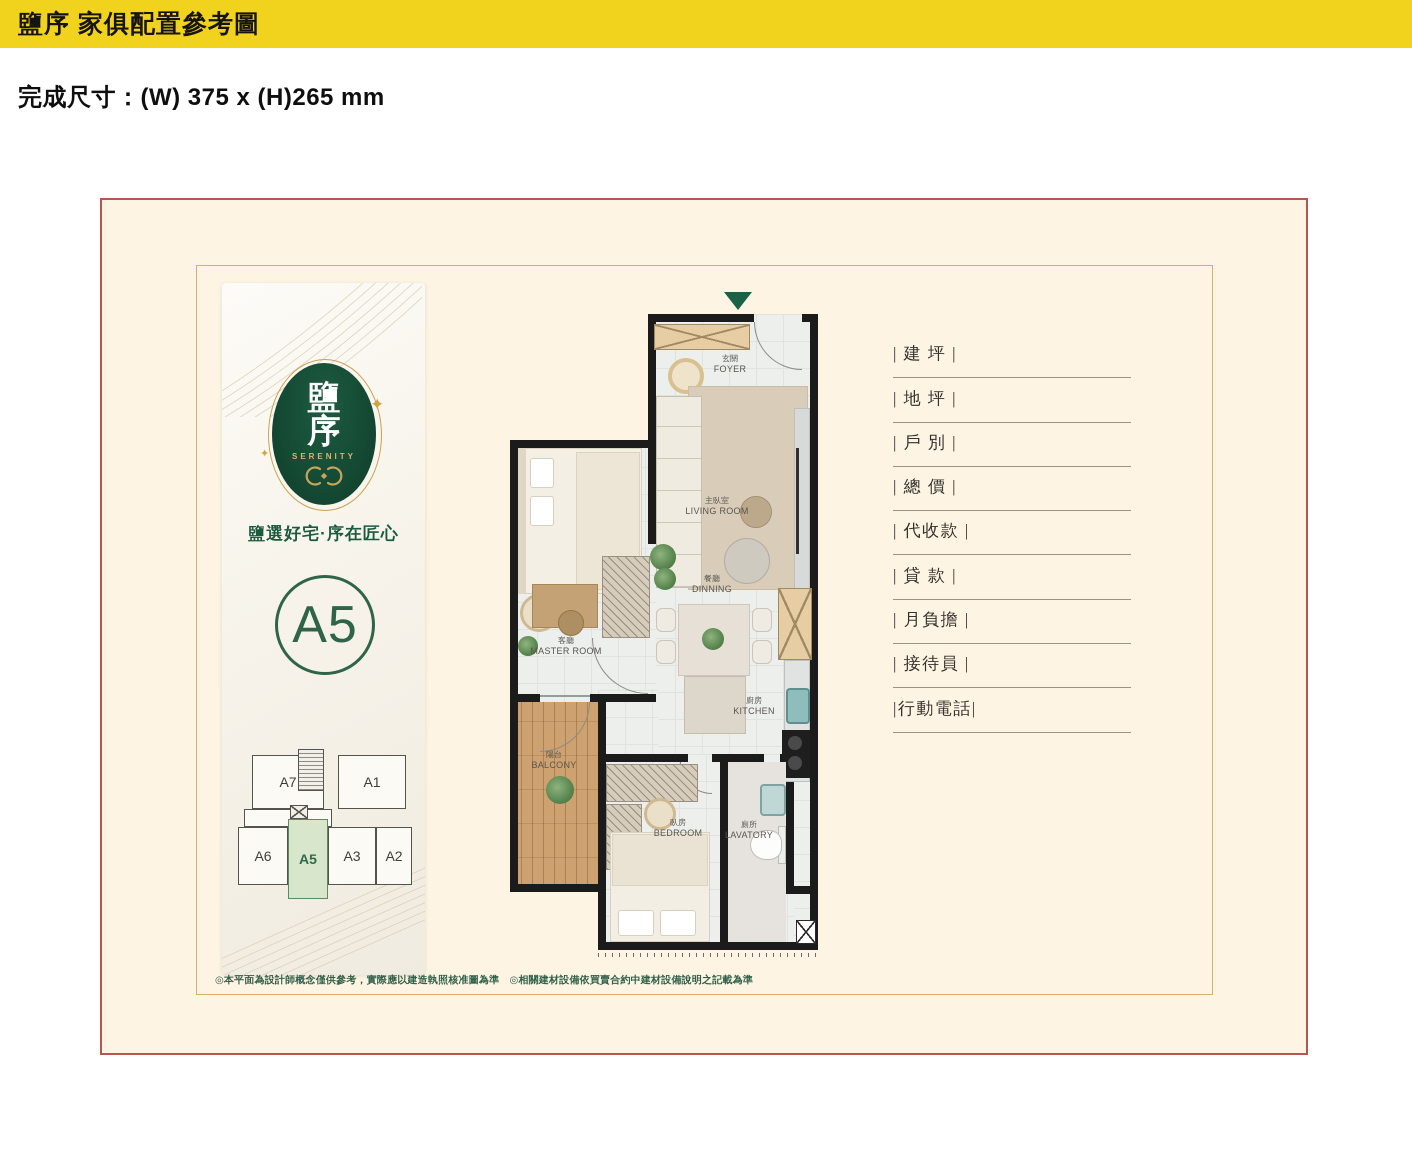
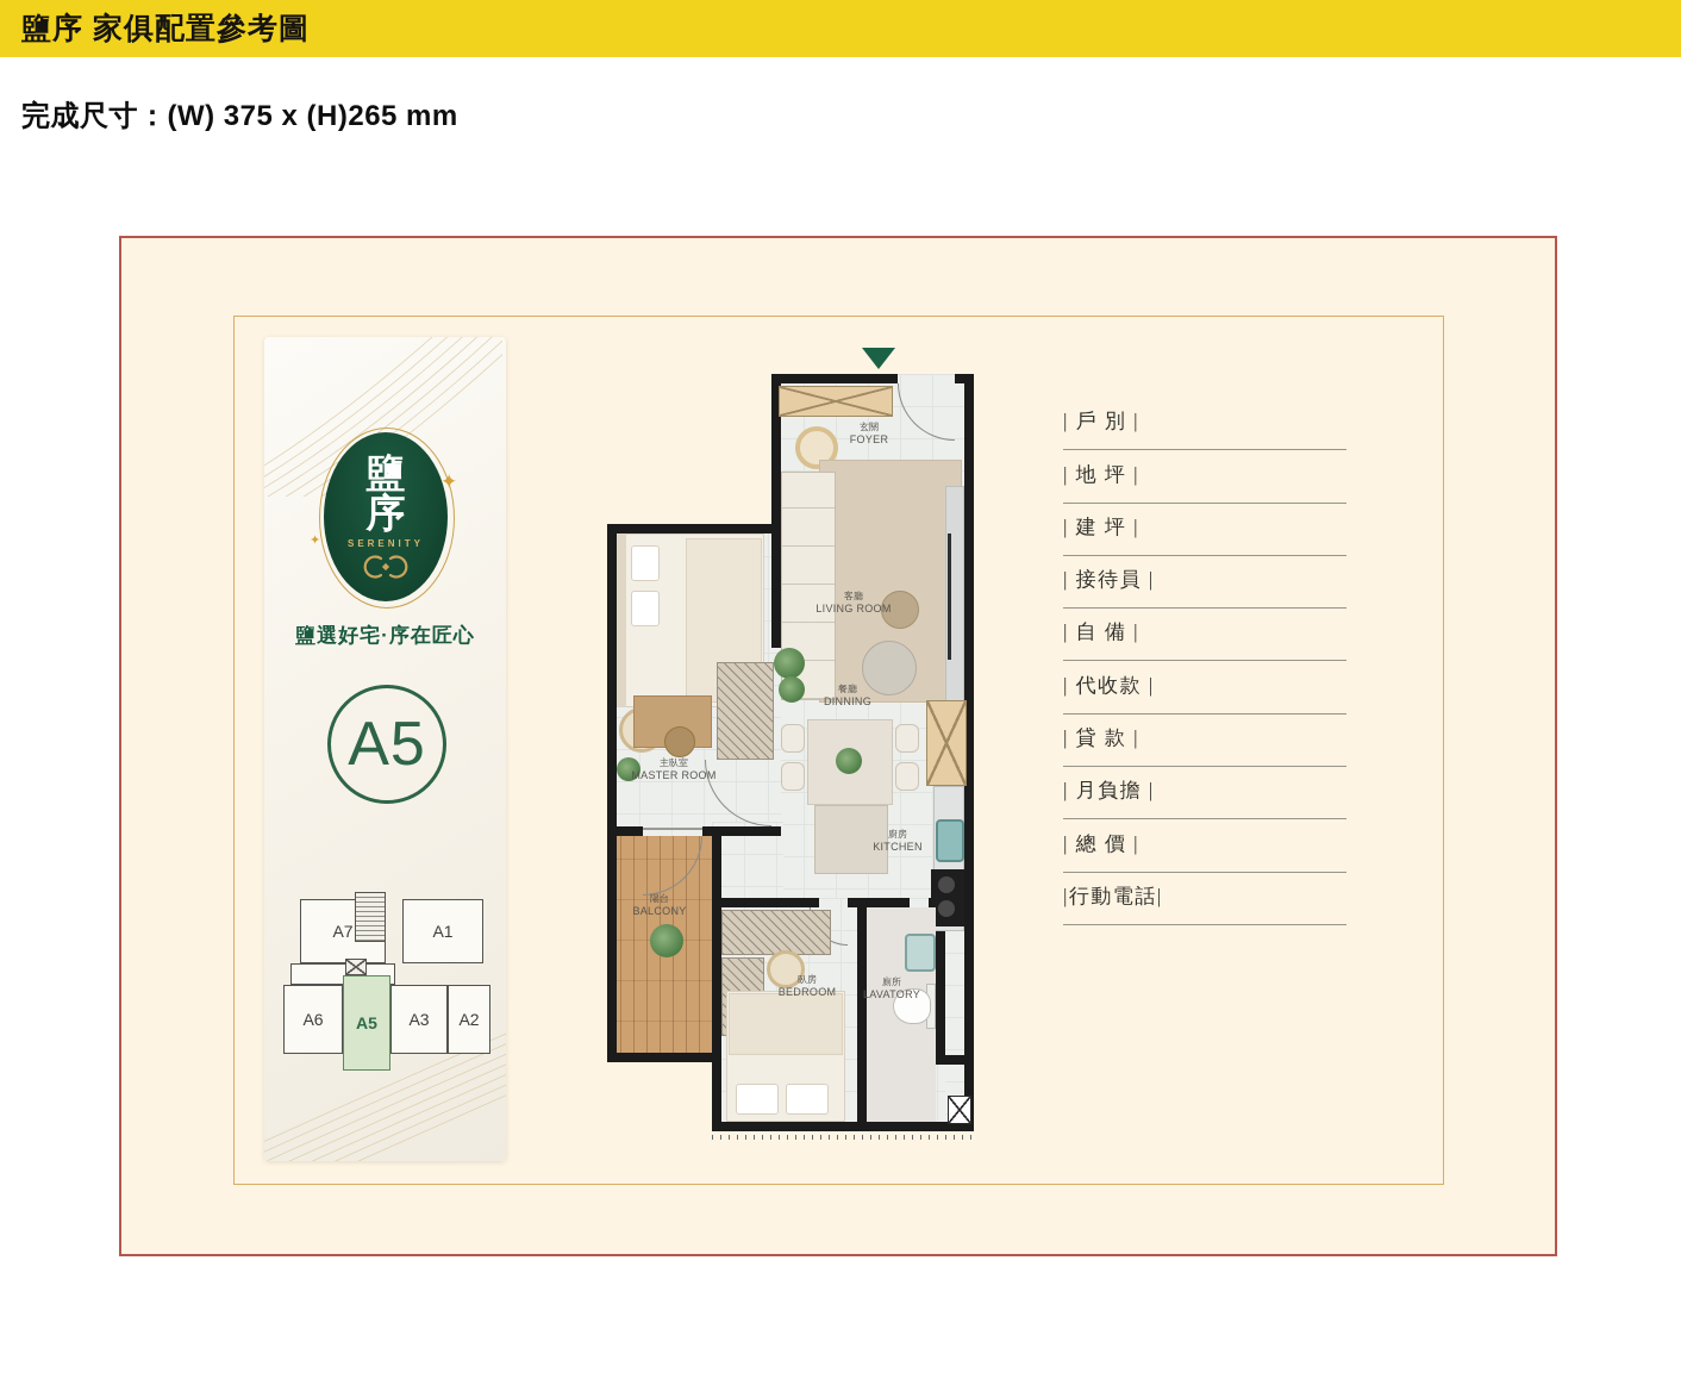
  鹽序 家俱配置參考圖
  完成尺寸：(W) 375 x (H)265 mm
  鹽
  序
  SERENITY
  ✦
  ✦
  鹽選好宅·序在匠心
  A5
  A7
  A1
  A6
  A5
  A3
  A2
  玄關
  FOYER
- 主臥室
+ 客廳
  LIVING ROOM
  餐廳
  DINNING
  廚房
  KITCHEN
- 客廳
+ 主臥室
  MASTER ROOM
  陽台
  BALCONY
  臥房
  BEDROOM
  廁所
  LAVATORY
- | 建 坪 |
+ | 戶 別 |
  | 地 坪 |
- | 戶 別 |
+ | 建 坪 |
- | 總 價 |
+ | 接待員 |
+ | 自 備 |
  | 代收款 |
  | 貸 款 |
  | 月負擔 |
- | 接待員 |
+ | 總 價 |
  |行動電話|
- ◎本平面為設計師概念僅供參考，實際應以建造執照核准圖為準 ◎相關建材設備依買賣合約中建材設備說明之記載為準
